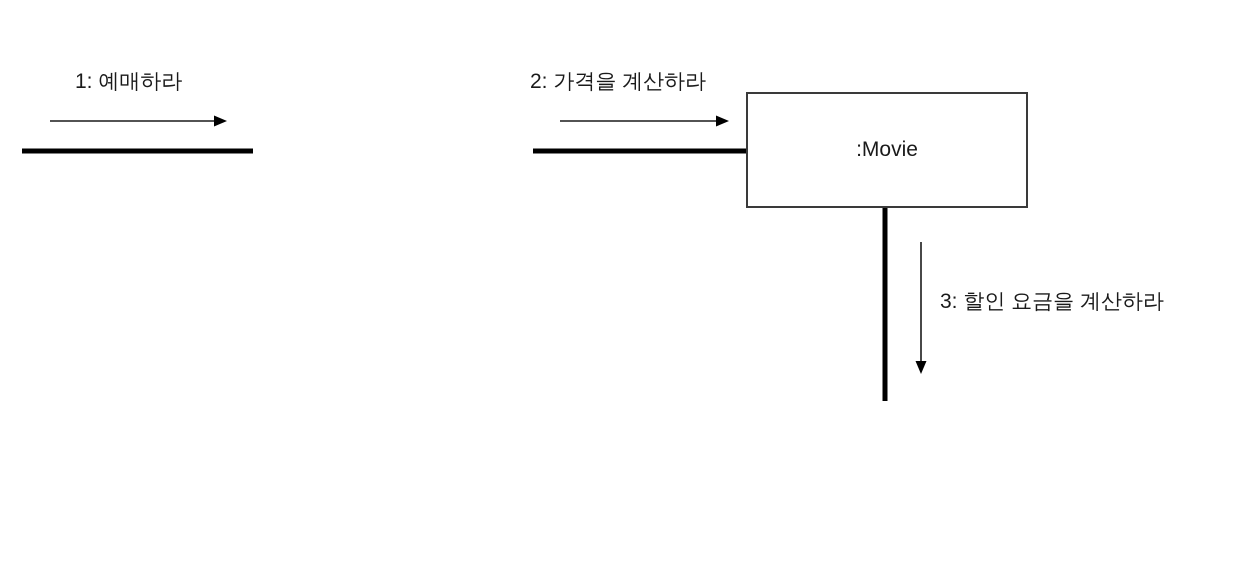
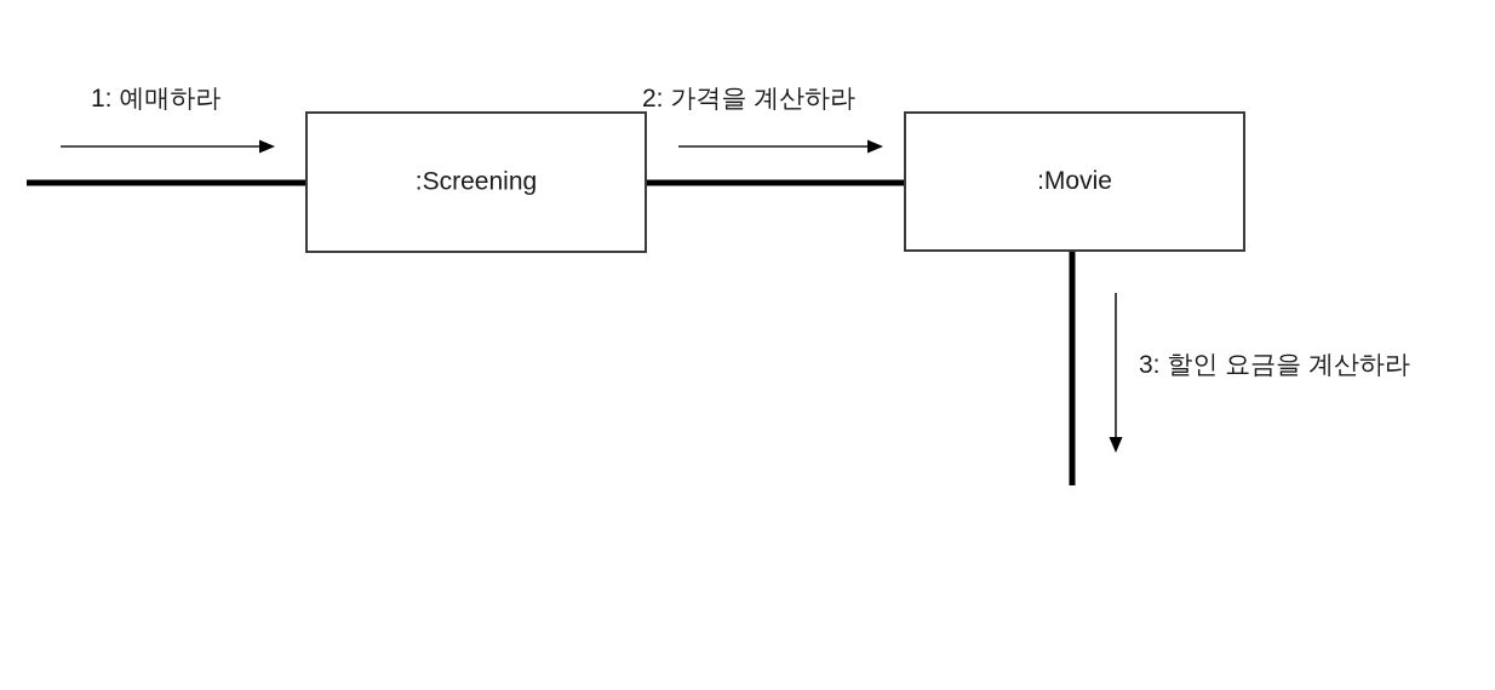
  1: 예매하라
  2: 가격을 계산하라
  3: 할인 요금을 계산하라
+ :Screening
  :Movie
